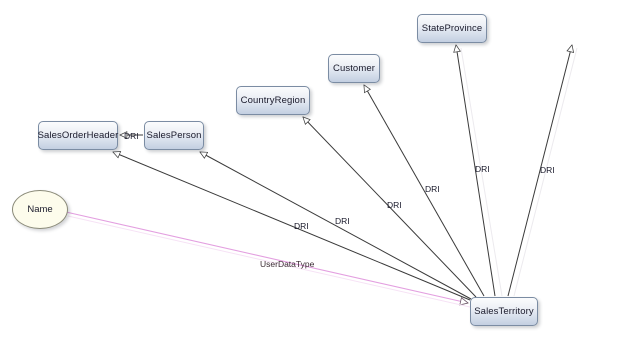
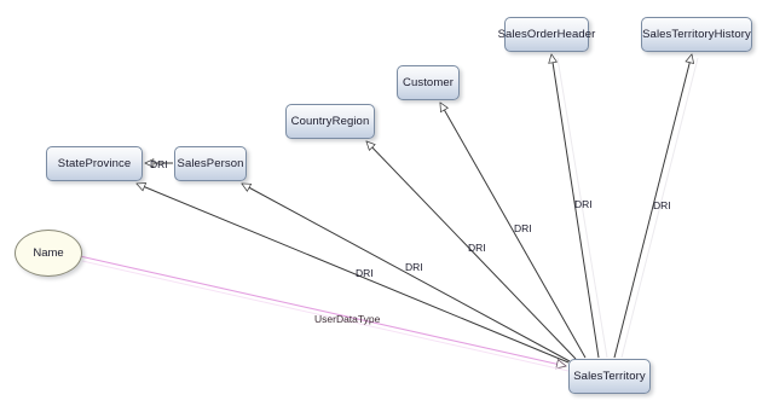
- SalesOrderHeader
+ StateProvince
  SalesPerson
  CountryRegion
  Customer
- StateProvince
+ SalesOrderHeader
+ SalesTerritoryHistory
  SalesTerritory
  Name
  DRI
  DRI
  DRI
  DRI
  DRI
  DRI
  DRI
  UserDataType
